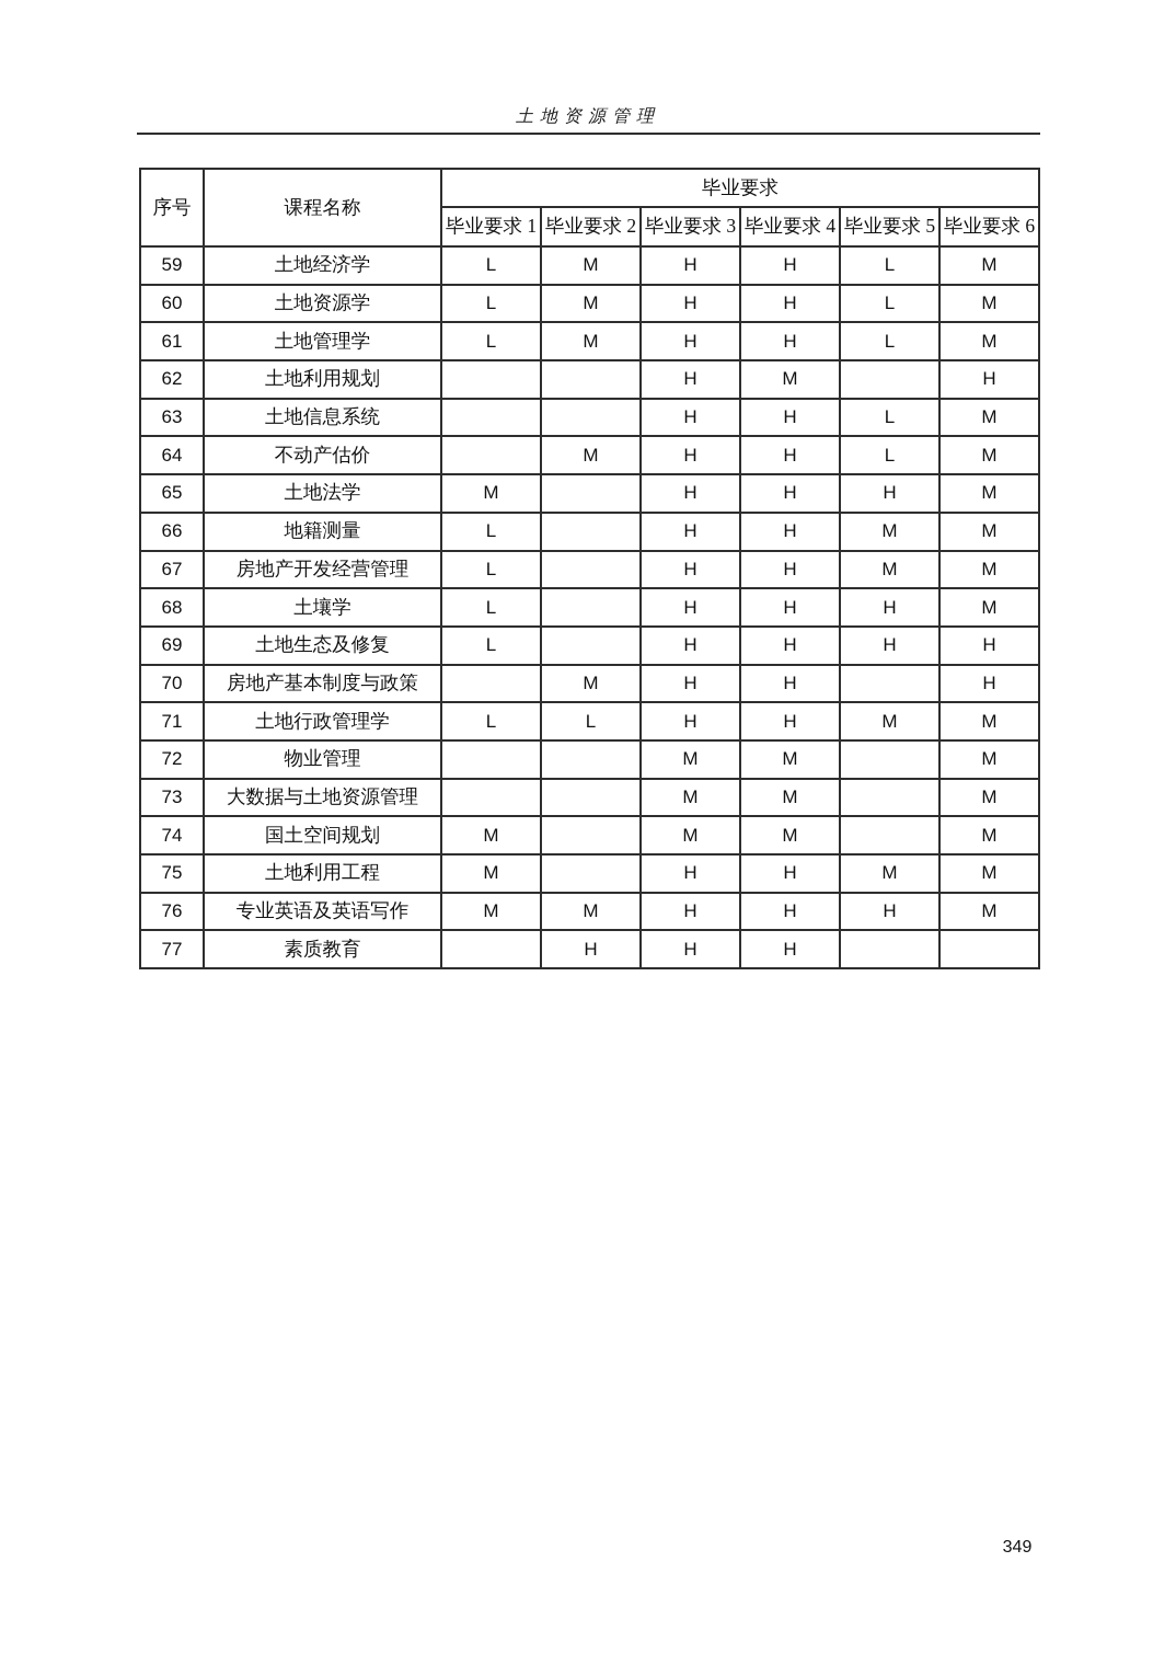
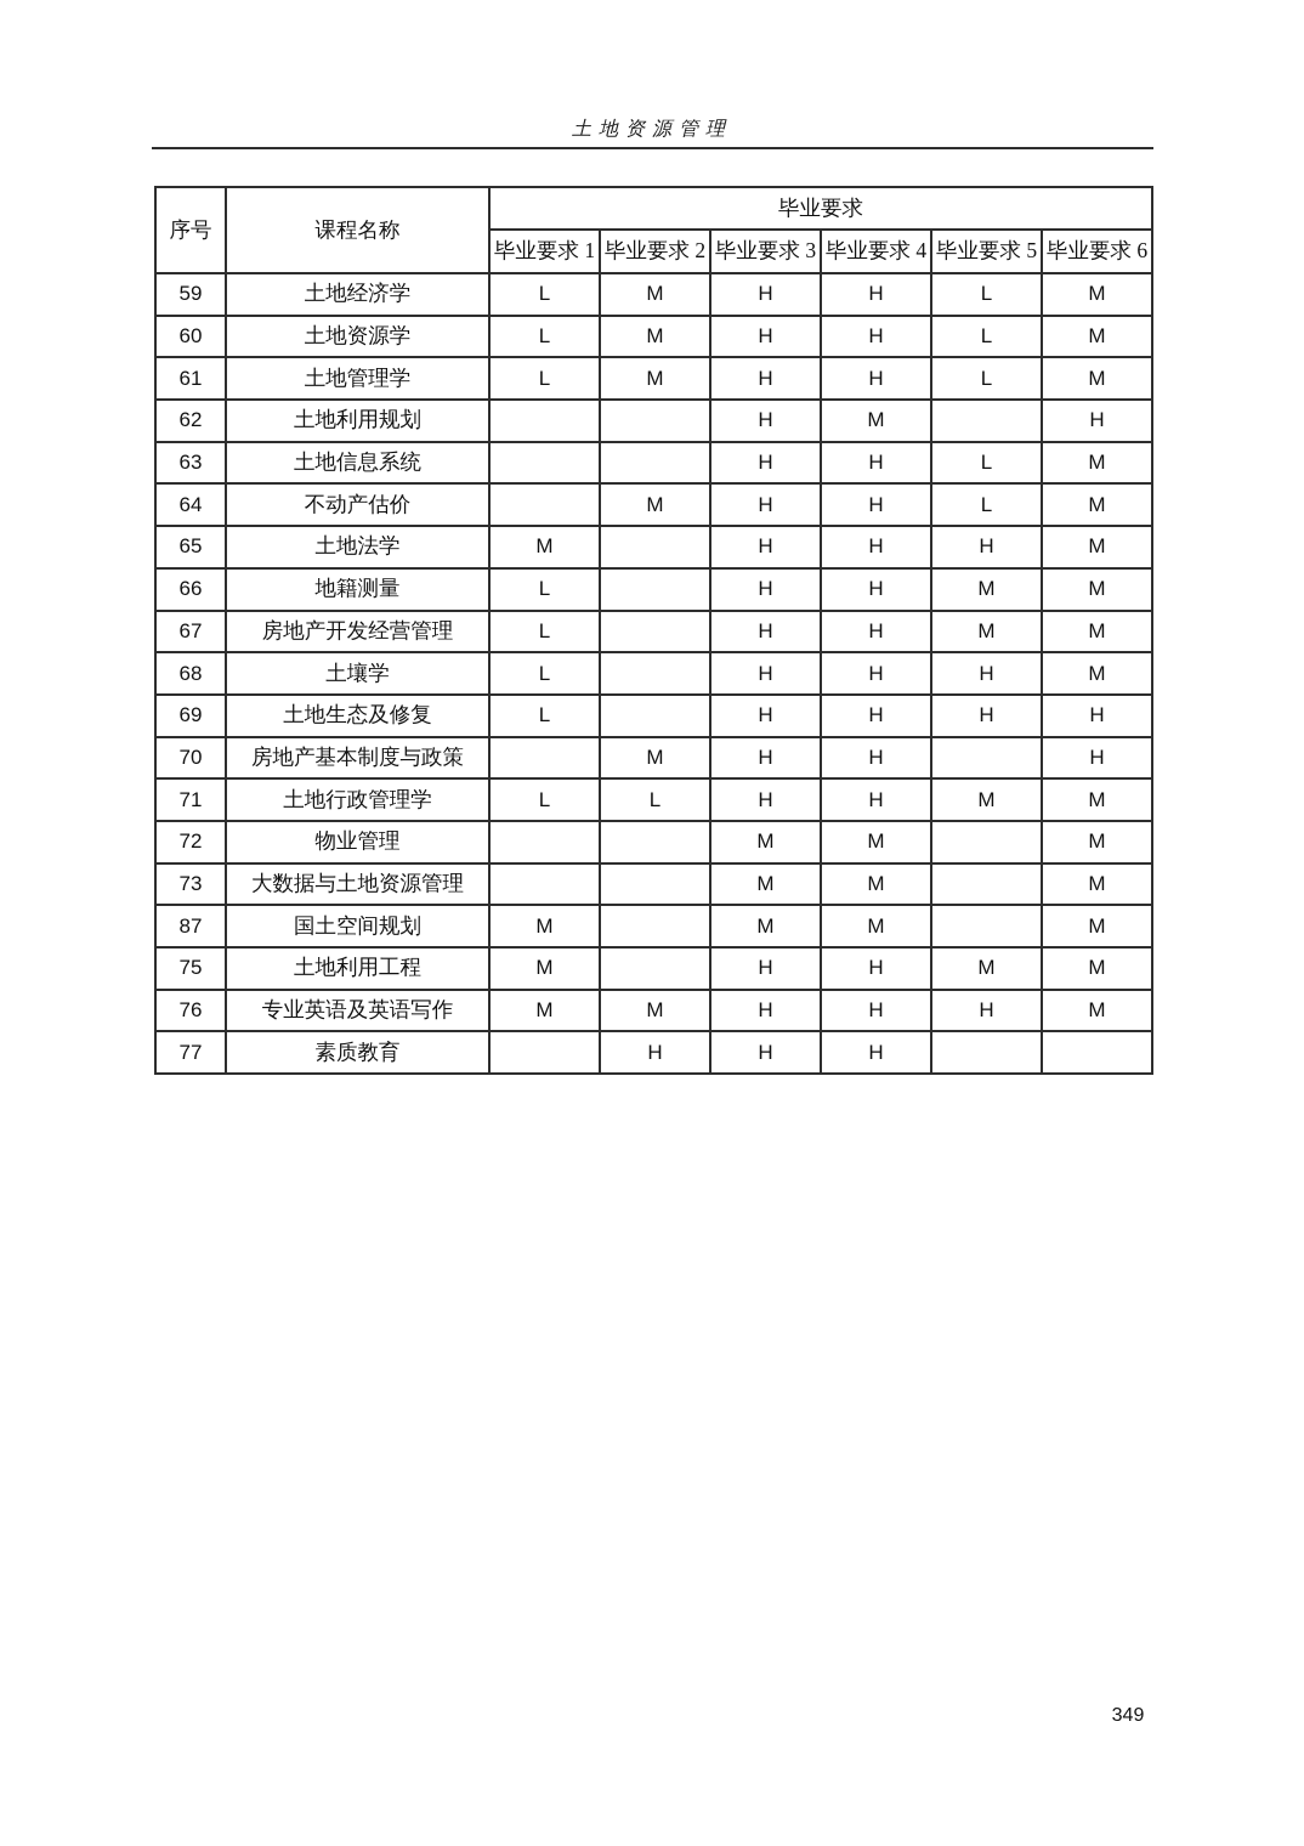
  土地资源管理
  序号	课程名称	毕业要求
  毕业要求 1	毕业要求 2	毕业要求 3	毕业要求 4	毕业要求 5	毕业要求 6
  59	土地经济学	L	M	H	H	L	M
  60	土地资源学	L	M	H	H	L	M
  61	土地管理学	L	M	H	H	L	M
  62	土地利用规划			H	M		H
  63	土地信息系统			H	H	L	M
  64	不动产估价		M	H	H	L	M
  65	土地法学	M		H	H	H	M
  66	地籍测量	L		H	H	M	M
  67	房地产开发经营管理	L		H	H	M	M
  68	土壤学	L		H	H	H	M
  69	土地生态及修复	L		H	H	H	H
  70	房地产基本制度与政策		M	H	H		H
  71	土地行政管理学	L	L	H	H	M	M
  72	物业管理			M	M		M
  73	大数据与土地资源管理			M	M		M
- 74	国土空间规划	M		M	M		M
+ 87	国土空间规划	M		M	M		M
  75	土地利用工程	M		H	H	M	M
  76	专业英语及英语写作	M	M	H	H	H	M
  77	素质教育		H	H	H
  349
